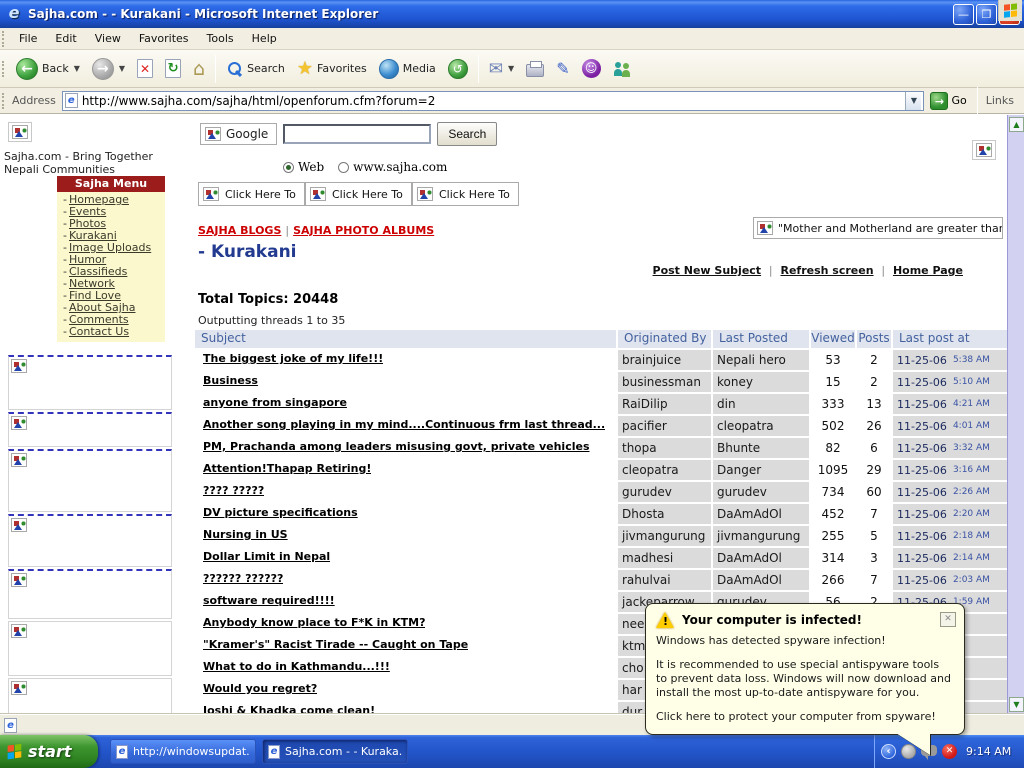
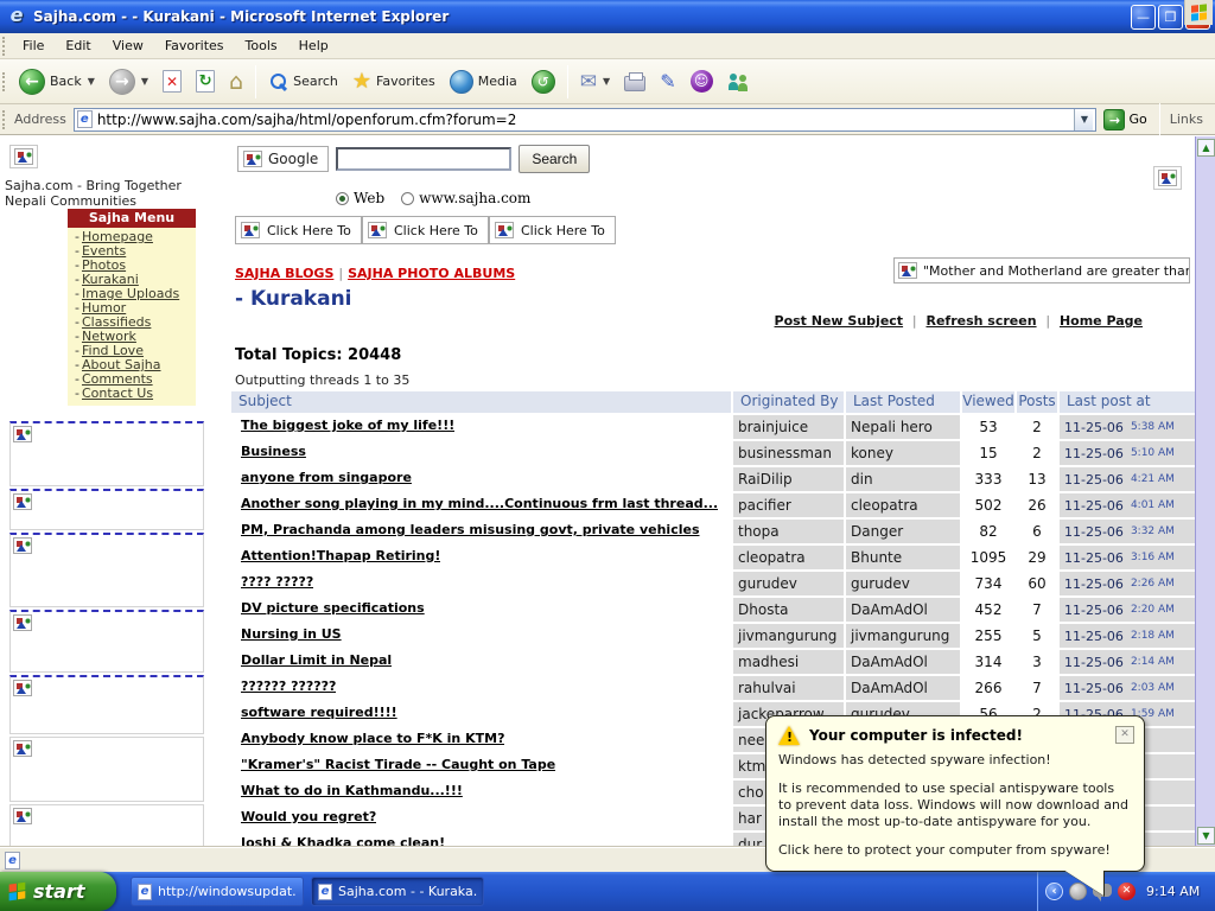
  e
  Sajha.com - - Kurakani - Microsoft Internet Explorer
  —
  ❐
  File
  Edit
  View
  Favorites
  Tools
  Help
  ←
  Back
  ▼
  →
  ▼
  ⌂
  Search
  ★
  Favorites
  Media
  ↺
  ✉
  ▼
  ✎
  ☺
  Address
  e
  http://www.sajha.com/sajha/html/openforum.cfm?forum=2
  ▼
  →
  Go
  Links
  Sajha.com - Bring Together Nepali Communities
  Sajha Menu
  - Homepage
  - Events
  - Photos
  - Kurakani
  - Image Uploads
  - Humor
  - Classifieds
  - Network
  - Find Love
  - About Sajha
  - Comments
  - Contact Us
  Google
  Search
  Web
  www.sajha.com
  Click Here To
  Click Here To
  Click Here To
  "Mother and Motherland are greater tha
  SAJHA BLOGS | SAJHA PHOTO ALBUMS
  - Kurakani
  Post New Subject | Refresh screen | Home Page
  Total Topics: 20448
  Outputting threads 1 to 35
  Subject
  Originated By
  Last Posted
  Viewed
  Posts
  Last post at
  The biggest joke of my life!!!
  brainjuice
  Nepali hero
  53
  2
  11-25-06
  5:38 AM
  Business
  businessman
  koney
  15
  2
  11-25-06
  5:10 AM
  anyone from singapore
  RaiDilip
  din
  333
  13
  11-25-06
  4:21 AM
  Another song playing in my mind....Continuous frm last thread...
  pacifier
  cleopatra
  502
  26
  11-25-06
  4:01 AM
  PM, Prachanda among leaders misusing govt, private vehicles
  thopa
- Bhunte
+ Danger
  82
  6
  11-25-06
  3:32 AM
  Attention!Thapap Retiring!
  cleopatra
- Danger
+ Bhunte
  1095
  29
  11-25-06
  3:16 AM
  ???? ?????
  gurudev
  gurudev
  734
  60
  11-25-06
  2:26 AM
  DV picture specifications
  Dhosta
  DaAmAdOl
  452
  7
  11-25-06
  2:20 AM
  Nursing in US
  jivmangurung
  jivmangurung
  255
  5
  11-25-06
  2:18 AM
  Dollar Limit in Nepal
  madhesi
  DaAmAdOl
  314
  3
  11-25-06
  2:14 AM
  ?????? ??????
  rahulvai
  DaAmAdOl
  266
  7
  11-25-06
  2:03 AM
  software required!!!!
  jackeparrow
  gurudev
  56
  2
  11-25-06
  1:59 AM
  Anybody know place to F*K in KTM?
  nee
  "Kramer's" Racist Tirade -- Caught on Tape
  ktm
  What to do in Kathmandu...!!!
  cho
  Would you regret?
  har
  Joshi & Khadka come clean!
  dur
  ▲
  ▼
  ✕
  Your computer is infected!
  Windows has detected spyware infection!
  It is recommended to use special antispyware tools to prevent data loss. Windows will now download and install the most up-to-date antispyware for you.
  Click here to protect your computer from spyware!
  e
  start
  e
  http://windowsupdat.
  e
  Sajha.com - - Kuraka.
  ‹
  ✕
  9:14 AM
